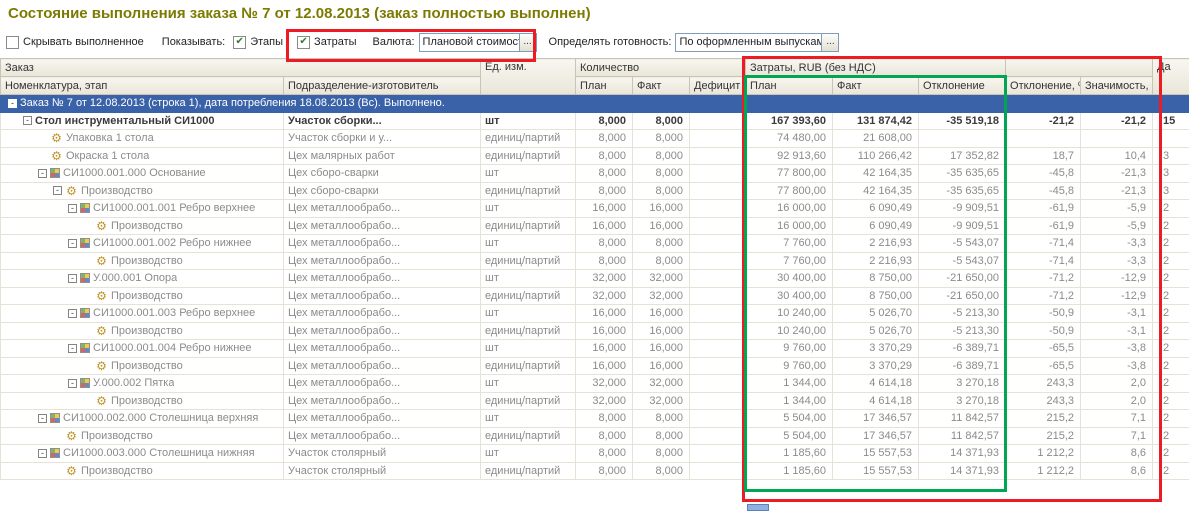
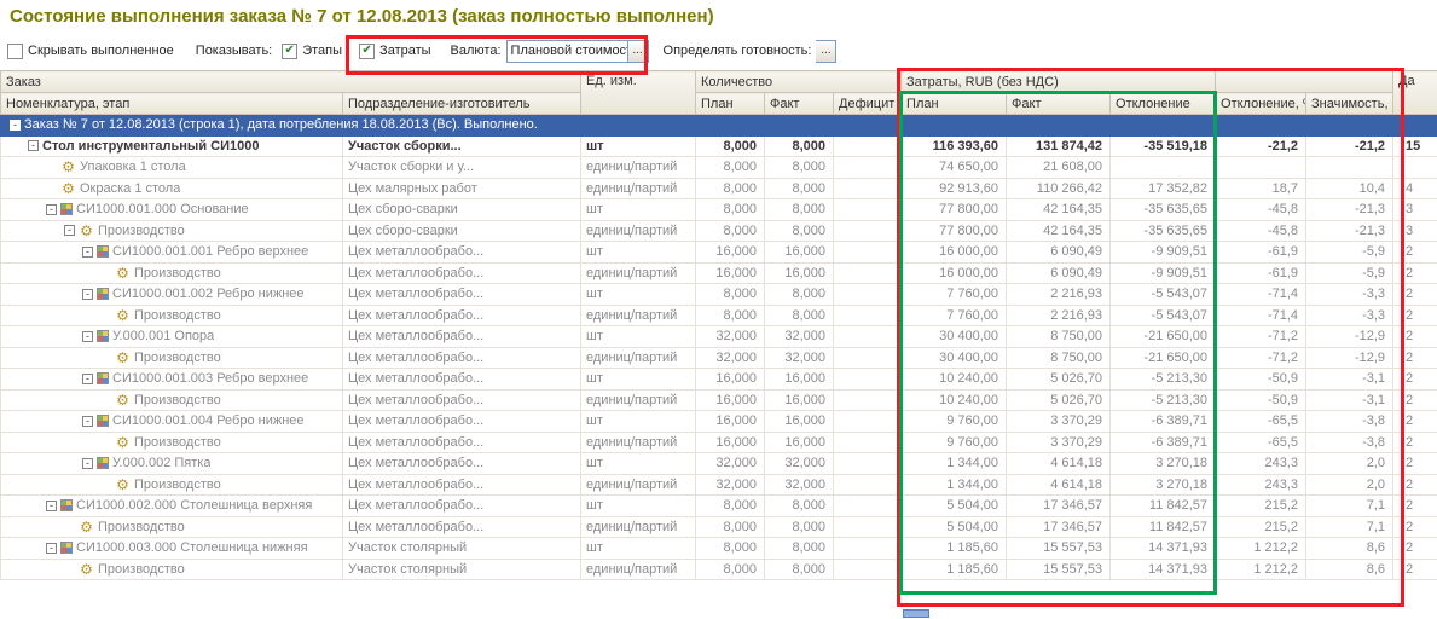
  Состояние выполнения заказа № 7 от 12.08.2013 (заказ полностью выполнен)
  Скрывать выполненное
  Показывать:
  ✔
  Этапы
  ✔
  Затраты
  Валюта:
  Плановой стоимос
  ...
  Определять готовность:
- По оформленным выпускам
  ...
  Заказ	Ед. изм.	Количество	Затраты, RUB (без НДС)		Да
  Номенклатура, этап	Подразделение-изготовитель	План	Факт	Дефицит	План	Факт	Отклонение	Отклонение,	Значимость,
  - Заказ № 7 от 12.08.2013 (строка 1), дата потребления 18.08.2013 (Вс). Выполнено.
- - Стол инструментальный СИ1000	Участок сборки...	шт	8,000	8,000		167 393,60	131 874,42	-35 519,18	-21,2	-21,2	15
+ - Стол инструментальный СИ1000	Участок сборки...	шт	8,000	8,000		116 393,60	131 874,42	-35 519,18	-21,2	-21,2	15
- ⚙ Упаковка 1 стола	Участок сборки и у...	единиц/партий	8,000	8,000		74 480,00	21 608,00
+ ⚙ Упаковка 1 стола	Участок сборки и у...	единиц/партий	8,000	8,000		74 650,00	21 608,00
- ⚙ Окраска 1 стола	Цех малярных работ	единиц/партий	8,000	8,000		92 913,60	110 266,42	17 352,82	18,7	10,4	3
+ ⚙ Окраска 1 стола	Цех малярных работ	единиц/партий	8,000	8,000		92 913,60	110 266,42	17 352,82	18,7	10,4	4
  - СИ1000.001.000 Основание	Цех сборо-сварки	шт	8,000	8,000		77 800,00	42 164,35	-35 635,65	-45,8	-21,3	3
  - ⚙ Производство	Цех сборо-сварки	единиц/партий	8,000	8,000		77 800,00	42 164,35	-35 635,65	-45,8	-21,3	3
  - СИ1000.001.001 Ребро верхнее	Цех металлообрабо...	шт	16,000	16,000		16 000,00	6 090,49	-9 909,51	-61,9	-5,9	2
  ⚙ Производство	Цех металлообрабо...	единиц/партий	16,000	16,000		16 000,00	6 090,49	-9 909,51	-61,9	-5,9	2
  - СИ1000.001.002 Ребро нижнее	Цех металлообрабо...	шт	8,000	8,000		7 760,00	2 216,93	-5 543,07	-71,4	-3,3	2
  ⚙ Производство	Цех металлообрабо...	единиц/партий	8,000	8,000		7 760,00	2 216,93	-5 543,07	-71,4	-3,3	2
  - У.000.001 Опора	Цех металлообрабо...	шт	32,000	32,000		30 400,00	8 750,00	-21 650,00	-71,2	-12,9	2
  ⚙ Производство	Цех металлообрабо...	единиц/партий	32,000	32,000		30 400,00	8 750,00	-21 650,00	-71,2	-12,9	2
  - СИ1000.001.003 Ребро верхнее	Цех металлообрабо...	шт	16,000	16,000		10 240,00	5 026,70	-5 213,30	-50,9	-3,1	2
  ⚙ Производство	Цех металлообрабо...	единиц/партий	16,000	16,000		10 240,00	5 026,70	-5 213,30	-50,9	-3,1	2
  - СИ1000.001.004 Ребро нижнее	Цех металлообрабо...	шт	16,000	16,000		9 760,00	3 370,29	-6 389,71	-65,5	-3,8	2
  ⚙ Производство	Цех металлообрабо...	единиц/партий	16,000	16,000		9 760,00	3 370,29	-6 389,71	-65,5	-3,8	2
  - У.000.002 Пятка	Цех металлообрабо...	шт	32,000	32,000		1 344,00	4 614,18	3 270,18	243,3	2,0	2
  ⚙ Производство	Цех металлообрабо...	единиц/партий	32,000	32,000		1 344,00	4 614,18	3 270,18	243,3	2,0	2
  - СИ1000.002.000 Столешница верхняя	Цех металлообрабо...	шт	8,000	8,000		5 504,00	17 346,57	11 842,57	215,2	7,1	2
  ⚙ Производство	Цех металлообрабо...	единиц/партий	8,000	8,000		5 504,00	17 346,57	11 842,57	215,2	7,1	2
  - СИ1000.003.000 Столешница нижняя	Участок столярный	шт	8,000	8,000		1 185,60	15 557,53	14 371,93	1 212,2	8,6	2
  ⚙ Производство	Участок столярный	единиц/партий	8,000	8,000		1 185,60	15 557,53	14 371,93	1 212,2	8,6	2
